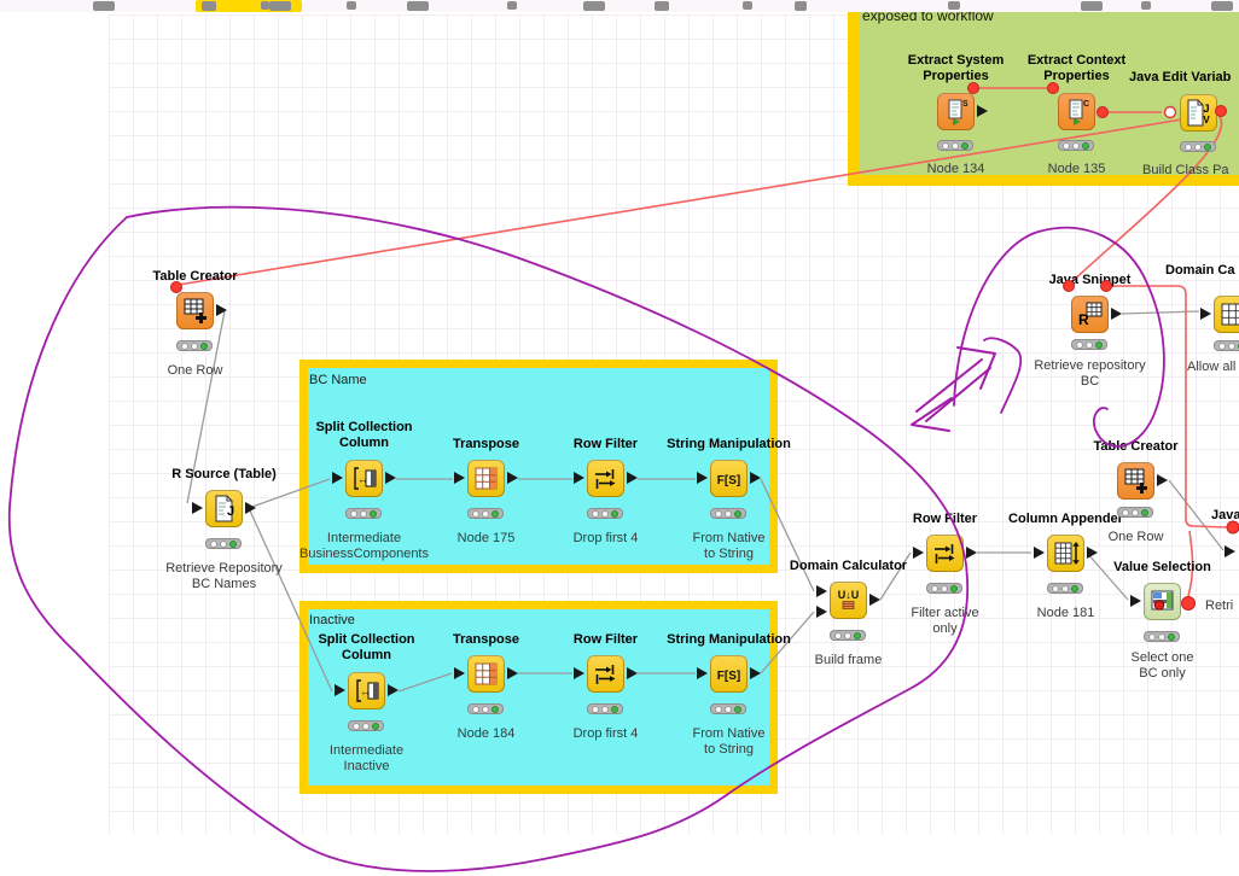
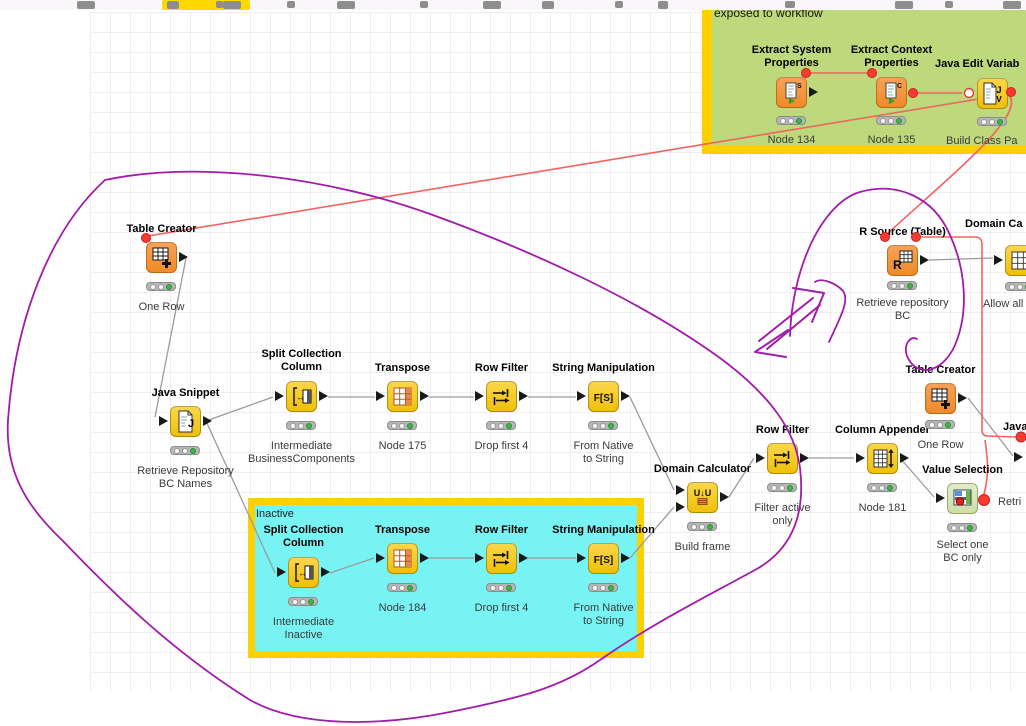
  exposed to workflow
- BC Name
  Inactive
  Table Creator
  One Row
  J
- R Source (Table)
+ Java Snippet
  Retrieve Repository
  BC Names
  ↔
  Split Collection
  Column
  Intermediate
  BusinessComponents
  Transpose
  Node 175
  Row Filter
  Drop first 4
  F[S]
  String Manipulation
  From Native
  to String
  ↔
  Split Collection
  Column
  Intermediate
  Inactive
  Transpose
  Node 184
  Row Filter
  Drop first 4
  F[S]
  String Manipulation
  From Native
  to String
  U↓U
  Domain Calculator
  Build frame
  Row Filter
  Filter active
  only
  Column Appender
  Node 181
  R
- Java Snippet
+ R Source (Table)
  Retrieve repository
  BC
  Domain Ca
  Allow all
  Ta Creator
  One Row
  Value Selection
  Select one
  BC only
  Extract System
  Properties
  Node 134
  Extract Context
  Properties
  Node 135
  J
  V
  Java Edit Variab
  Build Class Pa
  Java
  Retri
